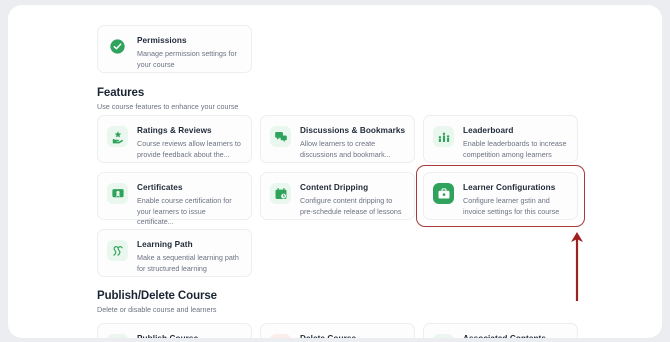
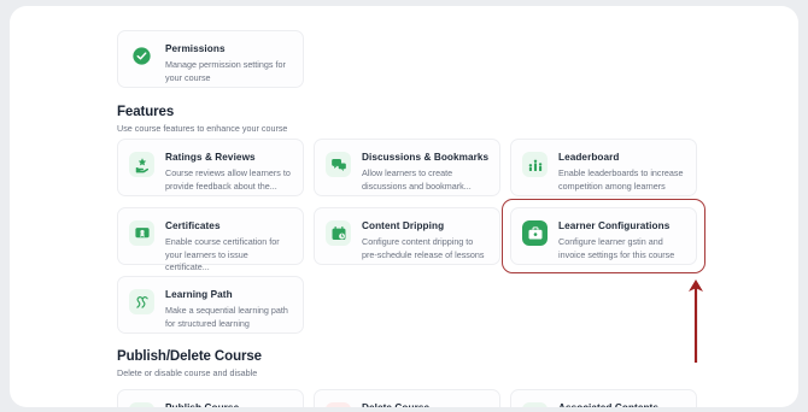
  Permissions
  Manage permission settings for your course
  Features
  Use course features to enhance your course
  Ratings & Reviews
  Course reviews allow learners to provide feedback about the...
  Discussions & Bookmarks
  Allow learners to create discussions and bookmark...
  Leaderboard
  Enable leaderboards to increase competition among learners
  Certificates
  Enable course certification for your learners to issue certificate...
  Content Dripping
  Configure content dripping to pre-schedule release of lessons
  Learner Configurations
  Configure learner gstin and invoice settings for this course
  Learning Path
  Make a sequential learning path for structured learning
  Publish/Delete Course
- Delete or disable course and learners
+ Delete or disable course and disable
